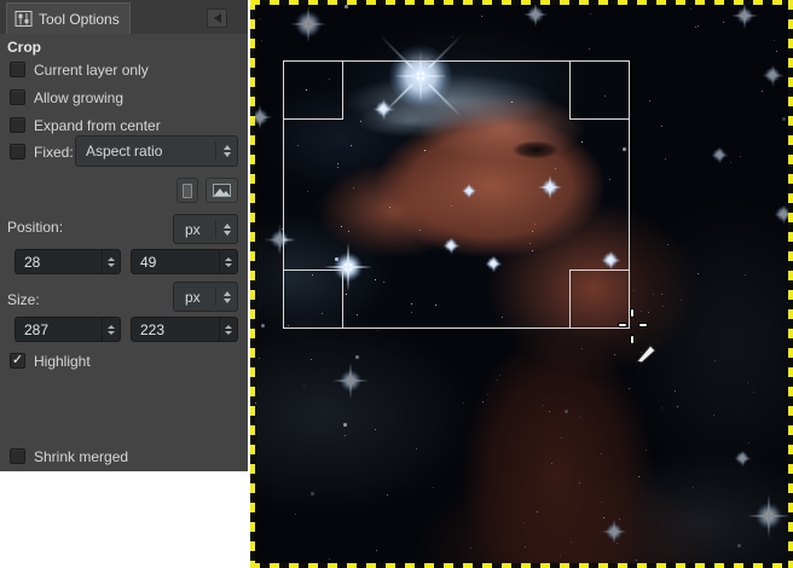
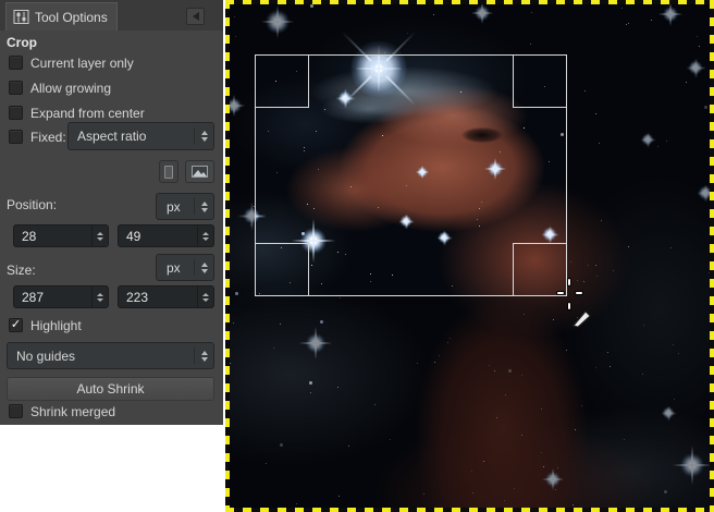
  Tool Options
  Crop
  Current layer only
  Allow growing
  Expand from center
  Fixed:
  Aspect ratio
  Position:
  px
  28
  49
  Size:
  px
  287
  223
  ✓
  Highlight
+ No guides
+ Auto Shrink
  Shrink merged
